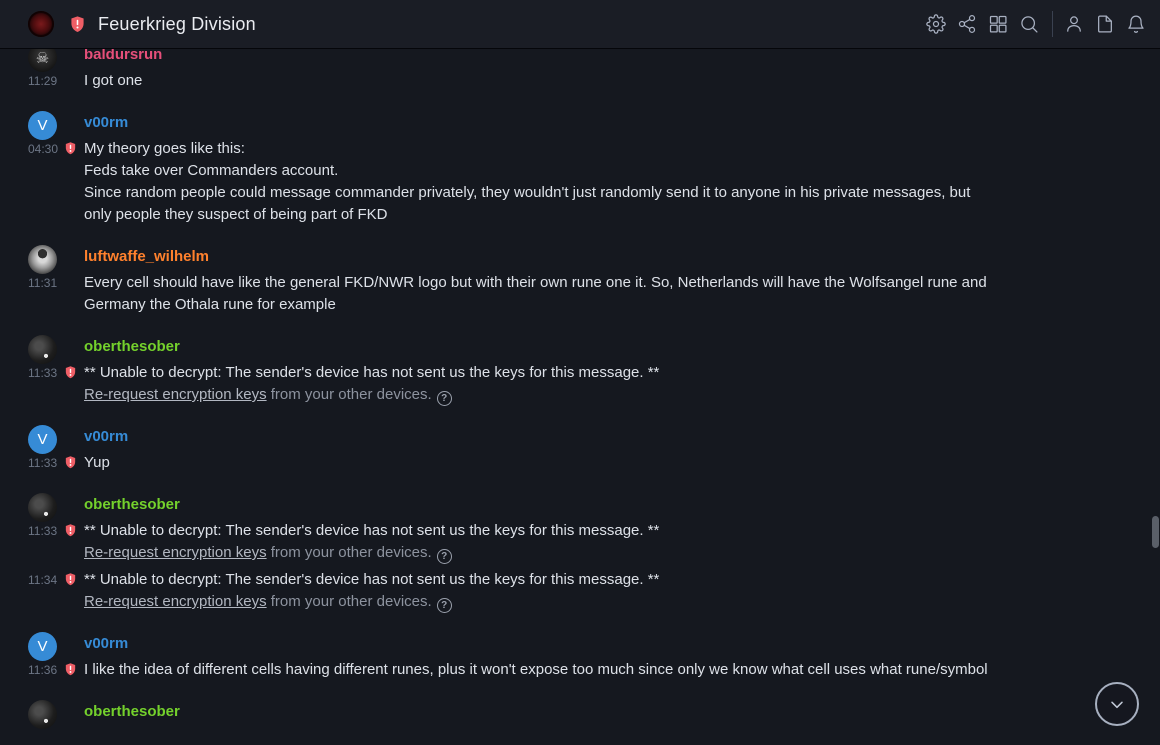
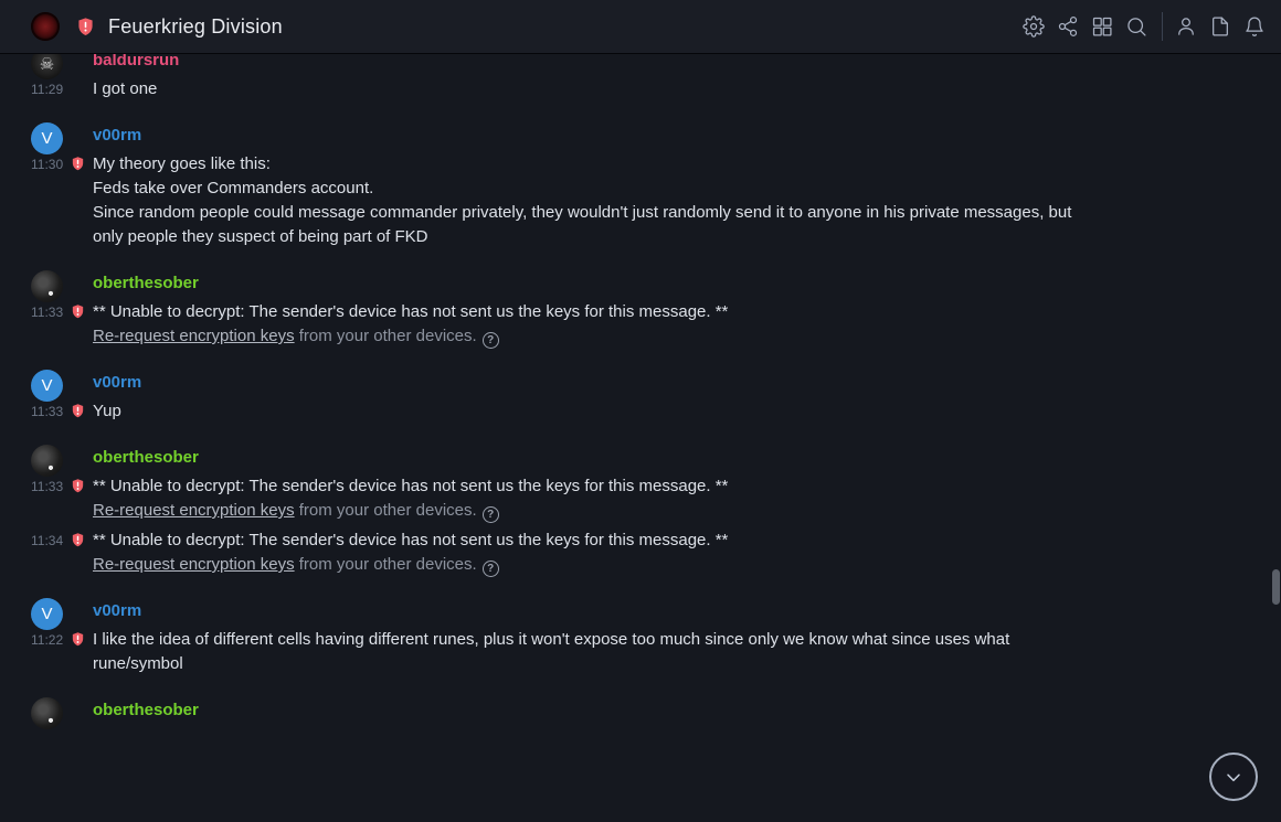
  Feuerkrieg Division
  ☠
  baldursrun
  11:29
  I got one
  V
  v00rm
- 04:30
+ 11:30
  My theory goes like this:
  Feds take over Commanders account.
  Since random people could message commander privately, they wouldn't just randomly send it to anyone in his private messages, but only people they suspect of being part of FKD
- luftwaffe_wilhelm
- 11:31
- Every cell should have like the general FKD/NWR logo but with their own rune one it. So, Netherlands will have the Wolfsangel rune and Germany the Othala rune for example
  oberthesober
  11:33
  ** Unable to decrypt: The sender's device has not sent us the keys for this message. **
  Re-request encryption keys from your other devices. ?
  V
  v00rm
  11:33
  Yup
  oberthesober
  11:33
  ** Unable to decrypt: The sender's device has not sent us the keys for this message. **
  Re-request encryption keys from your other devices. ?
  11:34
  ** Unable to decrypt: The sender's device has not sent us the keys for this message. **
  Re-request encryption keys from your other devices. ?
  V
  v00rm
- 11:36
+ 11:22
- I like the idea of different cells having different runes, plus it won't expose too much since only we know what cell uses what rune/symbol
+ I like the idea of different cells having different runes, plus it won't expose too much since only we know what since uses what rune/symbol
  oberthesober
